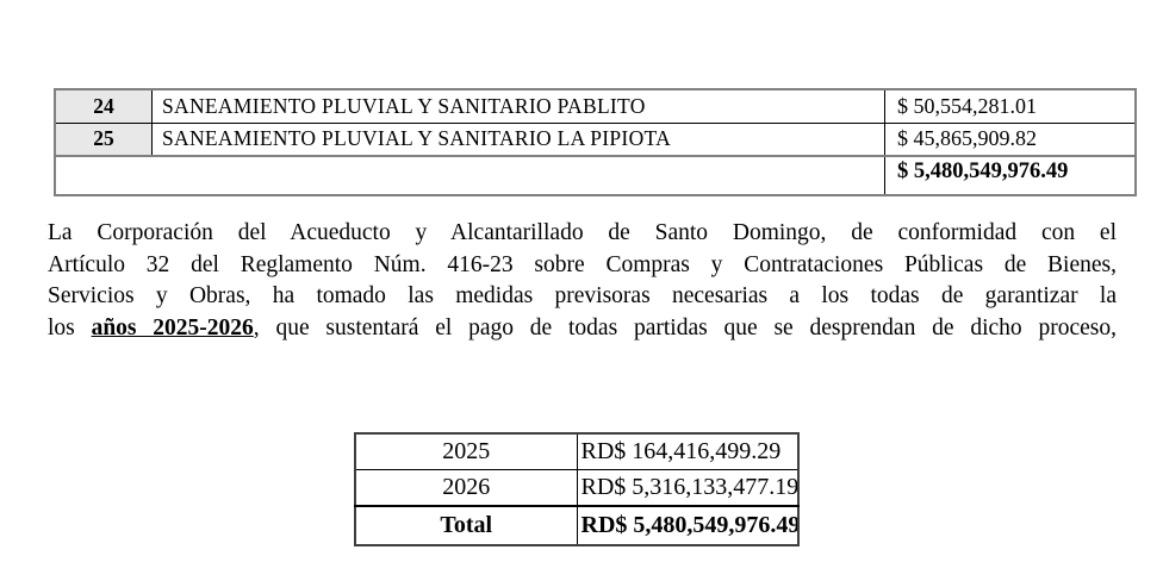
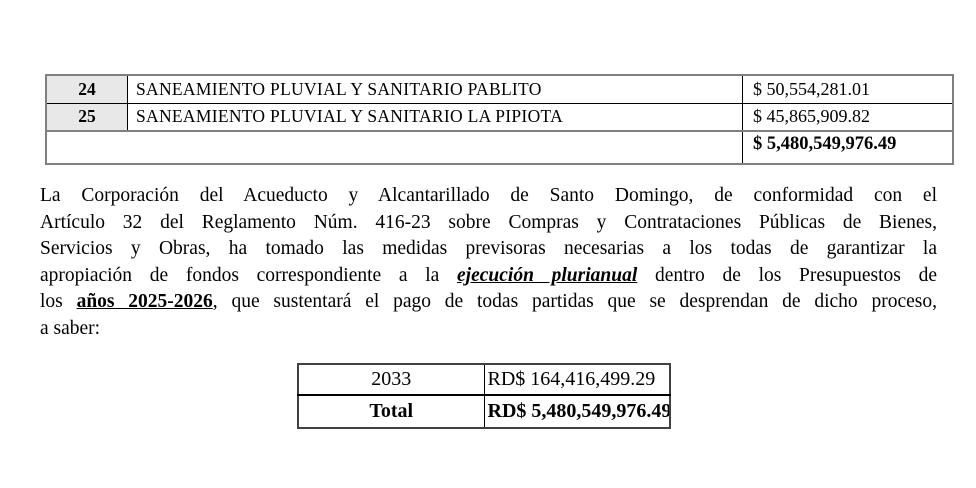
  24	SANEAMIENTO PLUVIAL Y SANITARIO PABLITO	$ 50,554,281.01
  25	SANEAMIENTO PLUVIAL Y SANITARIO LA PIPIOTA	$ 45,865,909.82
  	$ 5,480,549,976.49
  La Corporación del Acueducto y Alcantarillado de Santo Domingo, de conformidad con el
  Artículo 32 del Reglamento Núm. 416-23 sobre Compras y Contrataciones Públicas de Bienes,
  Servicios y Obras, ha tomado las medidas previsoras necesarias a los todas de garantizar la
+ apropiación de fondos correspondiente a la ejecución plurianual dentro de los Presupuestos de
  los años 2025-2026, que sustentará el pago de todas partidas que se desprendan de dicho proceso,
+ a saber:
- 2025	RD$ 164,416,499.29
+ 2033	RD$ 164,416,499.29
- 2026	RD$ 5,316,133,477.19
  Total	RD$ 5,480,549,976.49
